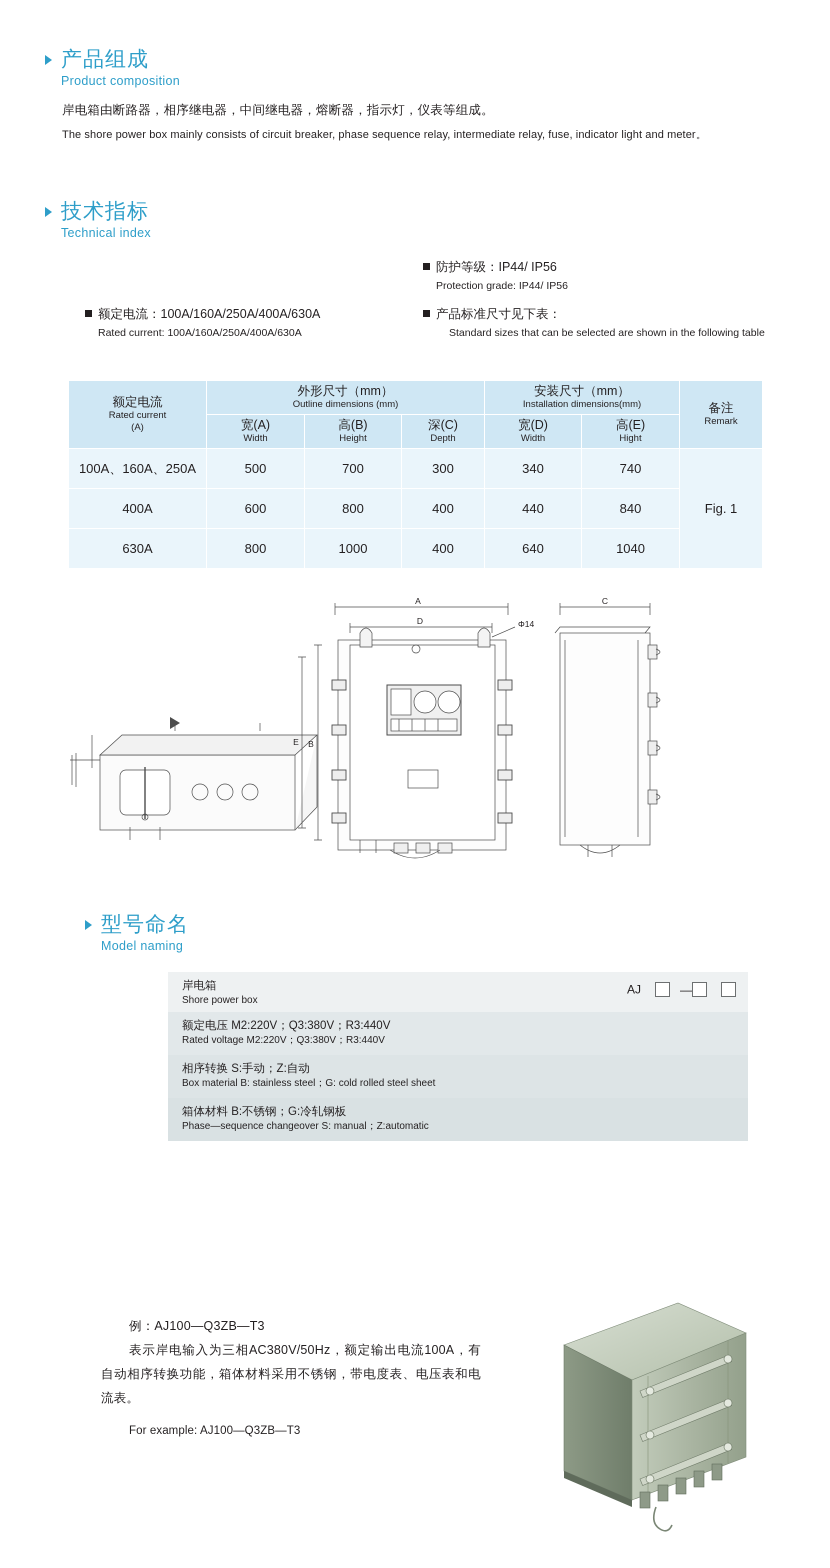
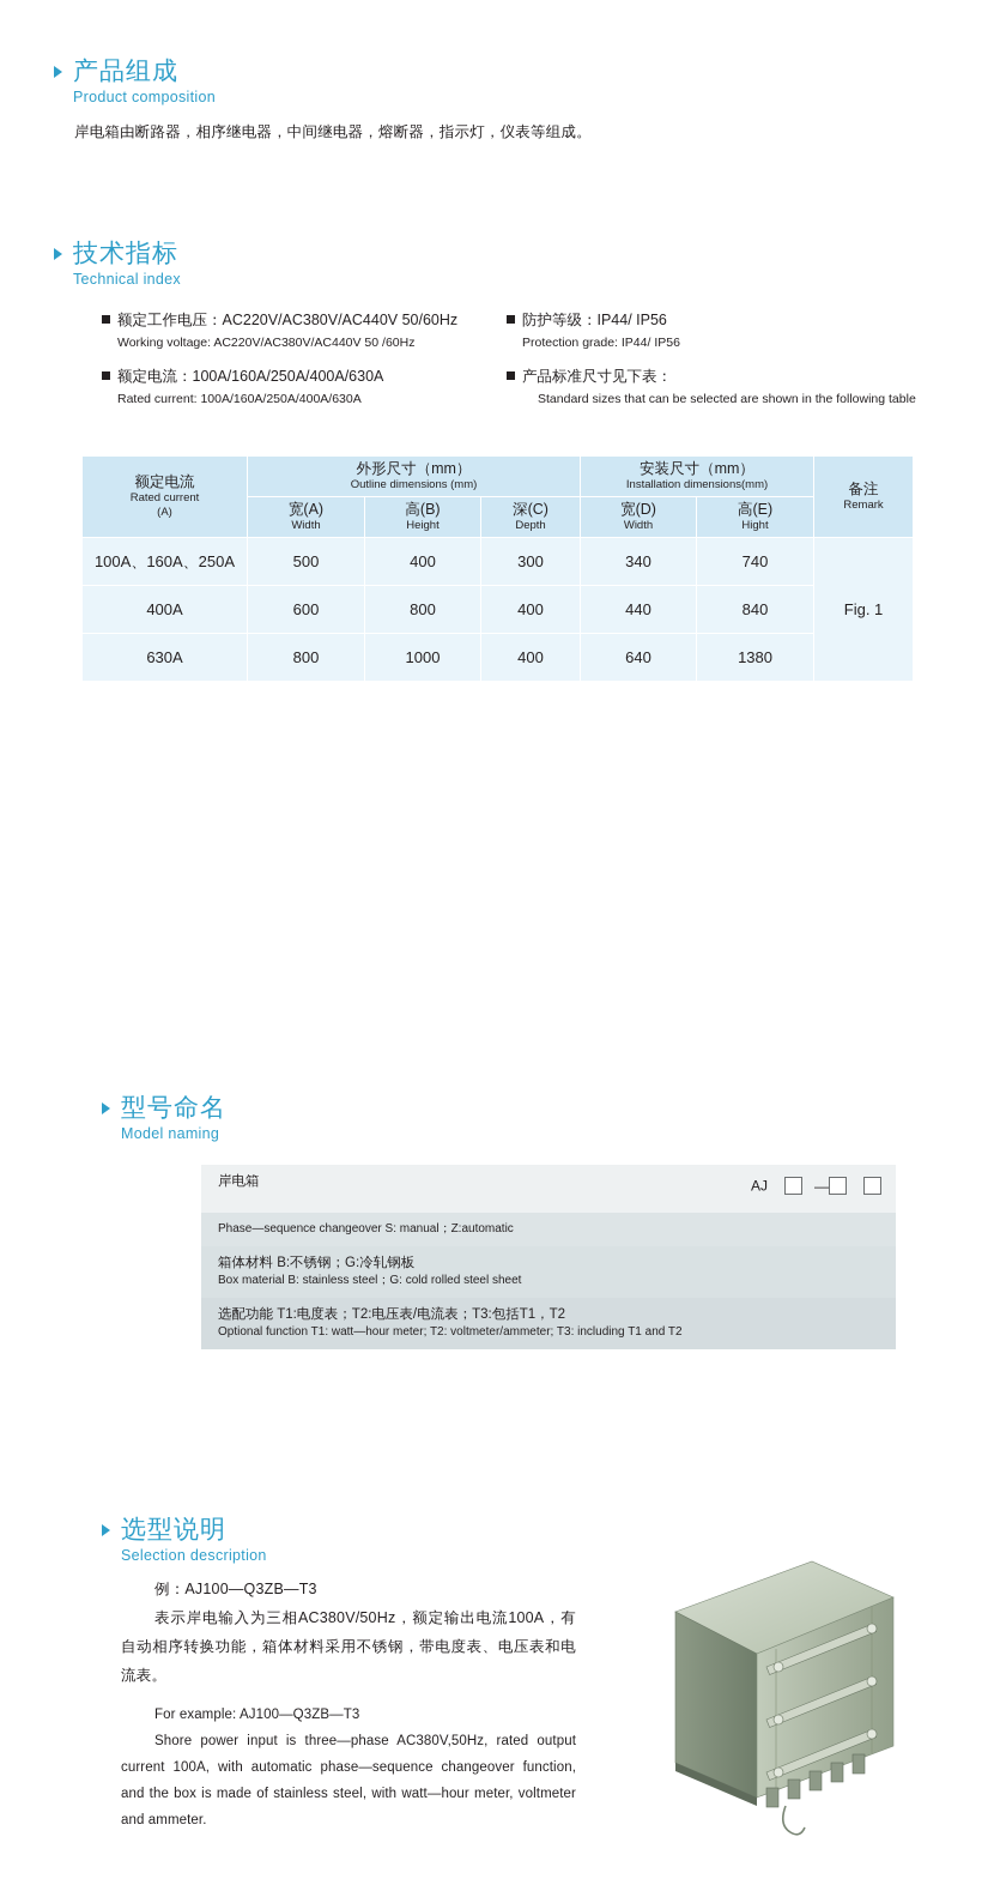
  产品组成
  Product composition
  岸电箱由断路器，相序继电器，中间继电器，熔断器，指示灯，仪表等组成。
- The shore power box mainly consists of circuit breaker, phase sequence relay, intermediate relay, fuse, indicator light and meter。
  技术指标
  Technical index
+ 额定工作电压：AC220V/AC380V/AC440V 50/60Hz
+ Working voltage: AC220V/AC380V/AC440V 50 /60Hz
  额定电流：100A/160A/250A/400A/630A
  Rated current: 100A/160A/250A/400A/630A
  防护等级：IP44/ IP56
  Protection grade: IP44/ IP56
  产品标准尺寸见下表：
  Standard sizes that can be selected are shown in the following table
  额定电流 Rated current (A)	外形尺寸（mm） Outline dimensions (mm)	安装尺寸（mm） Installation dimensions(mm)	备注 Remark
  宽(A) Width	高(B) Height	深(C) Depth	宽(D) Width	高(E) Hight
- 100A、160A、250A	500	700	300	340	740	Fig. 1
+ 100A、160A、250A	500	400	300	340	740	Fig. 1
  400A	600	800	400	440	840
- 630A	800	1000	400	640	1040
+ 630A	800	1000	400	640	1380
- A
- D
- B
- E
- C
- Φ14
  型号命名
  Model naming
  岸电箱
- Shore power box
  AJ —
- 额定电压 M2:220V；Q3:380V；R3:440V
- Rated voltage M2:220V；Q3:380V；R3:440V
- 相序转换 S:手动；Z:自动
- Box material B: stainless steel；G: cold rolled steel sheet
+ Phase—sequence changeover S: manual；Z:automatic
  箱体材料 B:不锈钢；G:冷轧钢板
- Phase—sequence changeover S: manual；Z:automatic
+ Box material B: stainless steel；G: cold rolled steel sheet
+ 选配功能 T1:电度表；T2:电压表/电流表；T3:包括T1，T2
+ Optional function T1: watt—hour meter; T2: voltmeter/ammeter; T3: including T1 and T2
+ 选型说明
+ Selection description
  例：AJ100—Q3ZB—T3
  表示岸电输入为三相AC380V/50Hz，额定输出电流100A，有自动相序转换功能，箱体材料采用不锈钢，带电度表、电压表和电流表。
  For example: AJ100—Q3ZB—T3
+ Shore power input is three—phase AC380V,50Hz, rated output current 100A, with automatic phase—sequence changeover function, and the box is made of stainless steel, with watt—hour meter, voltmeter and ammeter.
